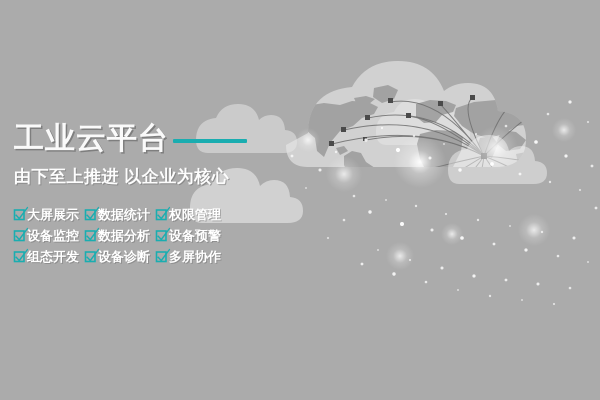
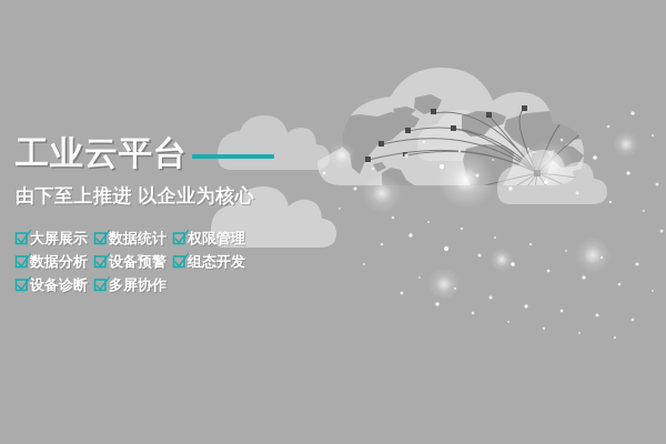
  工业云平台
  由下至上推进 以企业为核心
  大屏展示
  数据统计
  权限管理
- 设备监控
  数据分析
  设备预警
  组态开发
  设备诊断
  多屏协作
